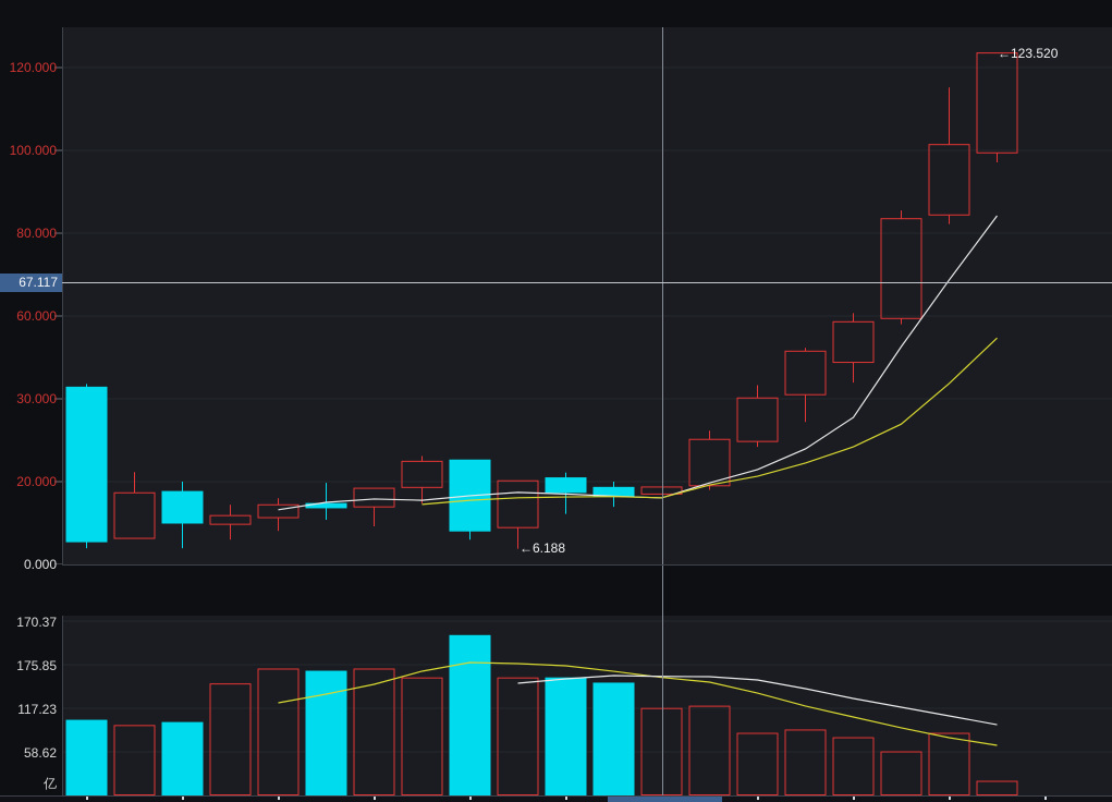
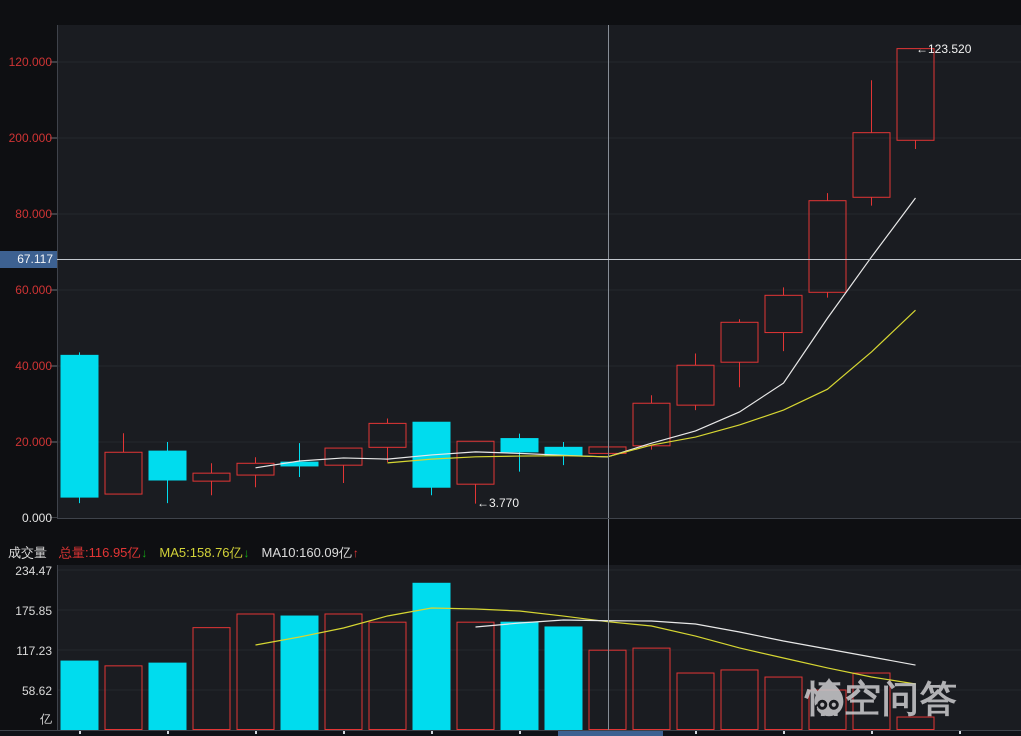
  120.000
- 100.000
+ 200.000
  80.000
  60.000
- 30.000
+ 40.000
  20.000
  0.000
- 170.37
+ 234.47
  175.85
  117.23
  58.62
  亿
  67.117
  ←123.520
- ←6.188
+ ←3.770
+ 成交量
+ 总量:116.95亿↓
+ MA5:158.76亿↓
+ MA10:160.09亿↑
+ 悟空问答
